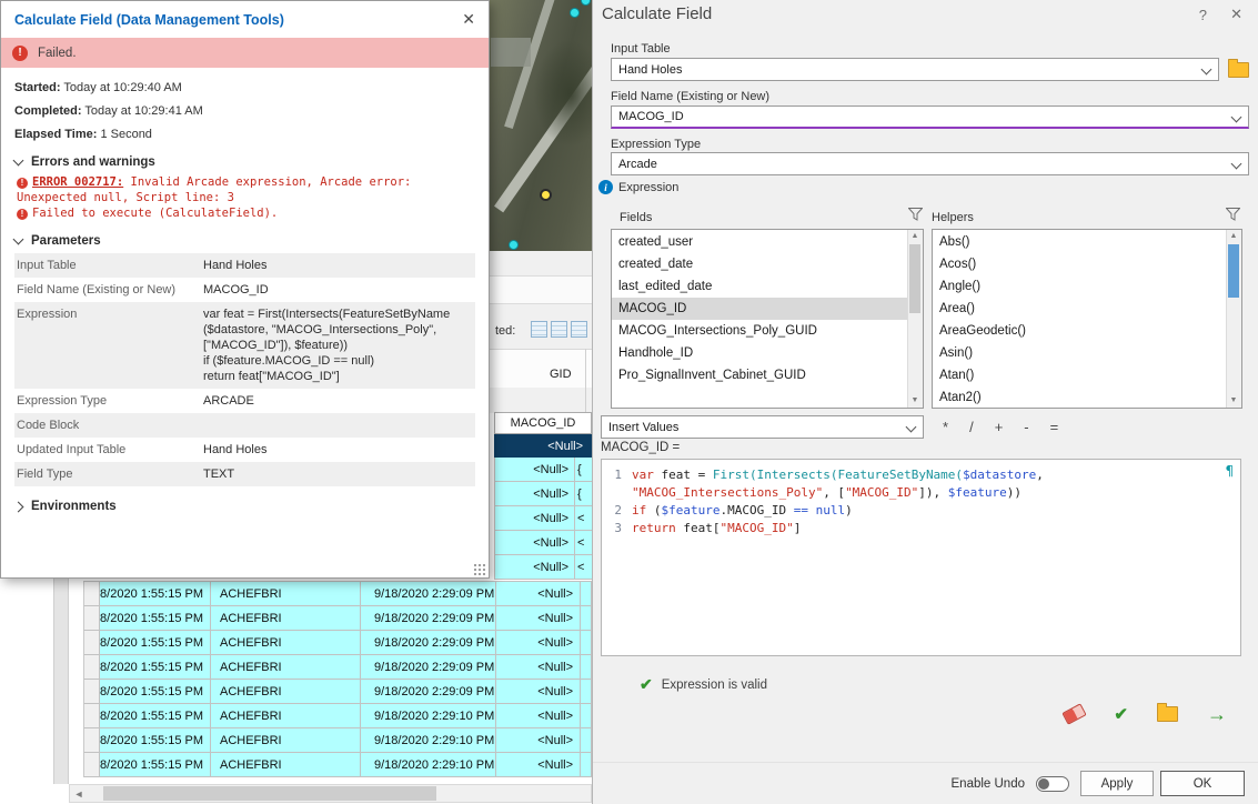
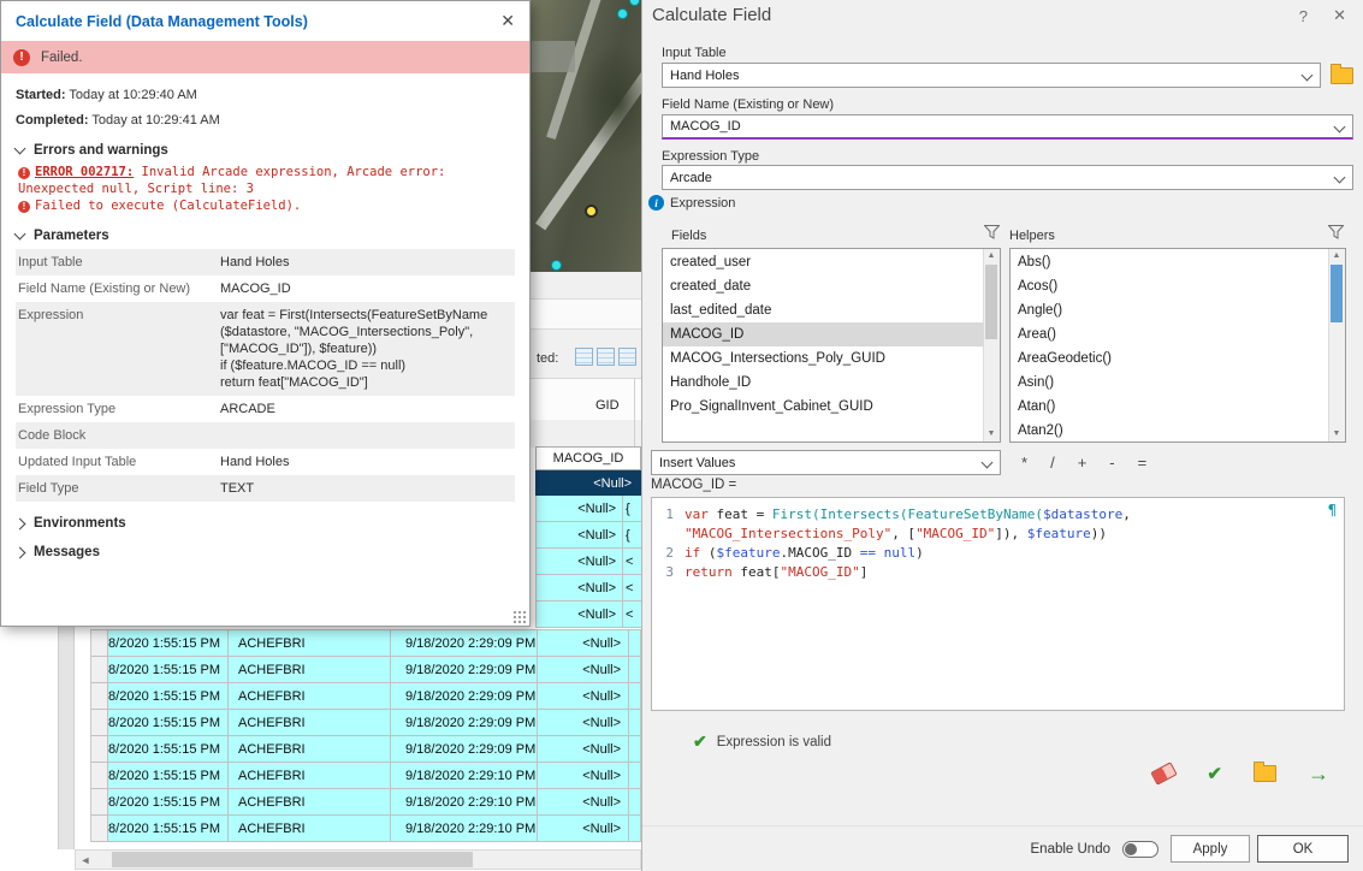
  ted:
  GID
  MACOG_ID
  <Null>
  <Null>
  {
  <Null>
  {
  <Null>
  <
  <Null>
  <
  <Null>
  <
  8/2020 1:55:15 PM
  ACHEFBRI
  9/18/2020 2:29:09 PM
  <Null>
  8/2020 1:55:15 PM
  ACHEFBRI
  9/18/2020 2:29:09 PM
  <Null>
  8/2020 1:55:15 PM
  ACHEFBRI
  9/18/2020 2:29:09 PM
  <Null>
  8/2020 1:55:15 PM
  ACHEFBRI
  9/18/2020 2:29:09 PM
  <Null>
  8/2020 1:55:15 PM
  ACHEFBRI
  9/18/2020 2:29:09 PM
  <Null>
  8/2020 1:55:15 PM
  ACHEFBRI
  9/18/2020 2:29:10 PM
  <Null>
  8/2020 1:55:15 PM
  ACHEFBRI
  9/18/2020 2:29:10 PM
  <Null>
  8/2020 1:55:15 PM
  ACHEFBRI
  9/18/2020 2:29:10 PM
  <Null>
  ◄
  Calculate Field
  ?
  ✕
  Input Table
  Hand Holes
  Field Name (Existing or New)
  MACOG_ID
  Expression Type
  Arcade
  i
  Expression
  Fields
  Helpers
  created_user
  created_date
  last_edited_date
  MACOG_ID
  MACOG_Intersections_Poly_GUID
  Handhole_ID
  Pro_SignalInvent_Cabinet_GUID
  Abs()
  Acos()
  Angle()
  Area()
  AreaGeodetic()
  Asin()
  Atan()
  Atan2()
  Insert Values
  *
  /
  +
  -
  =
  MACOG_ID =
  ¶
  1
  var feat = First(Intersects(FeatureSetByName($datastore,
  "MACOG_Intersections_Poly", ["MACOG_ID"]), $feature))
  2
  if ($feature.MACOG_ID == null)
  3
  return feat["MACOG_ID"]
  ✔
  Expression is valid
  ✔
  →
  Enable Undo
  Apply
  OK
  Calculate Field (Data Management Tools)
  ✕
  !
  Failed.
  Started: Today at 10:29:40 AM
  Completed: Today at 10:29:41 AM
- Elapsed Time: 1 Second
  Errors and warnings
  ! ERROR 002717: Invalid Arcade expression, Arcade error: Unexpected null, Script line: 3
  ! Failed to execute (CalculateField).
  Parameters
  Input Table
  Hand Holes
  Field Name (Existing or New)
  MACOG_ID
  Expression
  var feat = First(Intersects(FeatureSetByName
  ($datastore, "MACOG_Intersections_Poly",
  ["MACOG_ID"]), $feature))
  if ($feature.MACOG_ID == null)
  return feat["MACOG_ID"]
  Expression Type
  ARCADE
  Code Block
  Updated Input Table
  Hand Holes
  Field Type
  TEXT
  Environments
+ Messages
